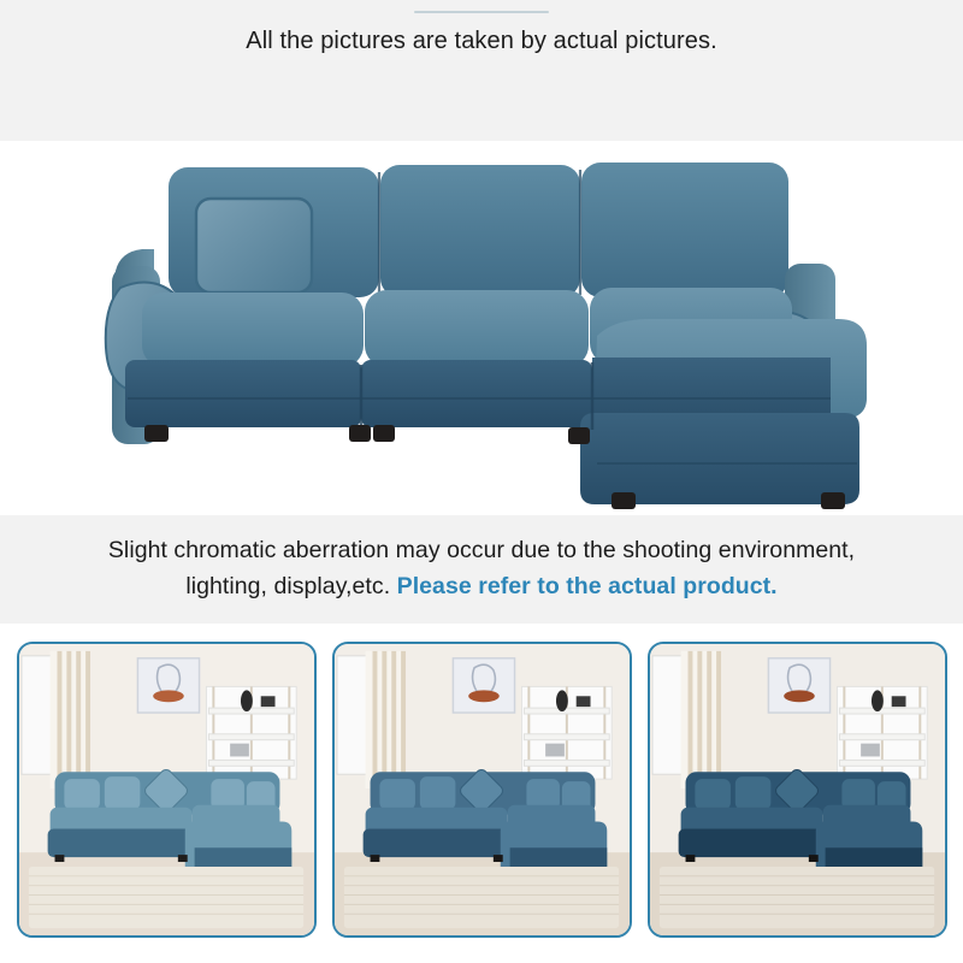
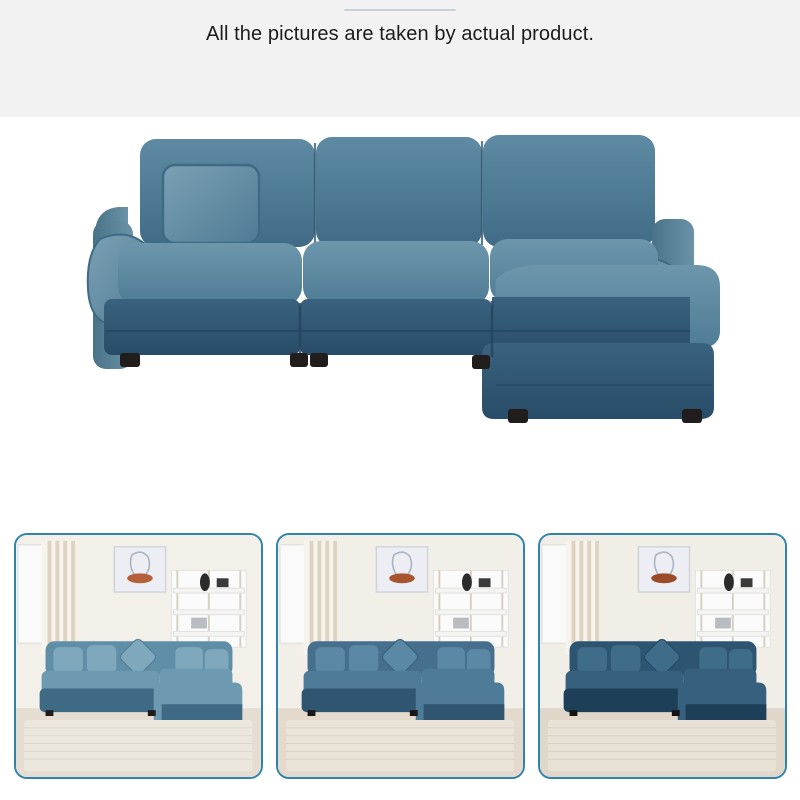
- All the pictures are taken by actual pictures.
+ All the pictures are taken by actual product.
- Slight chromatic aberration may occur due to the shooting environment,
- lighting, display,etc. Please refer to the actual product.
